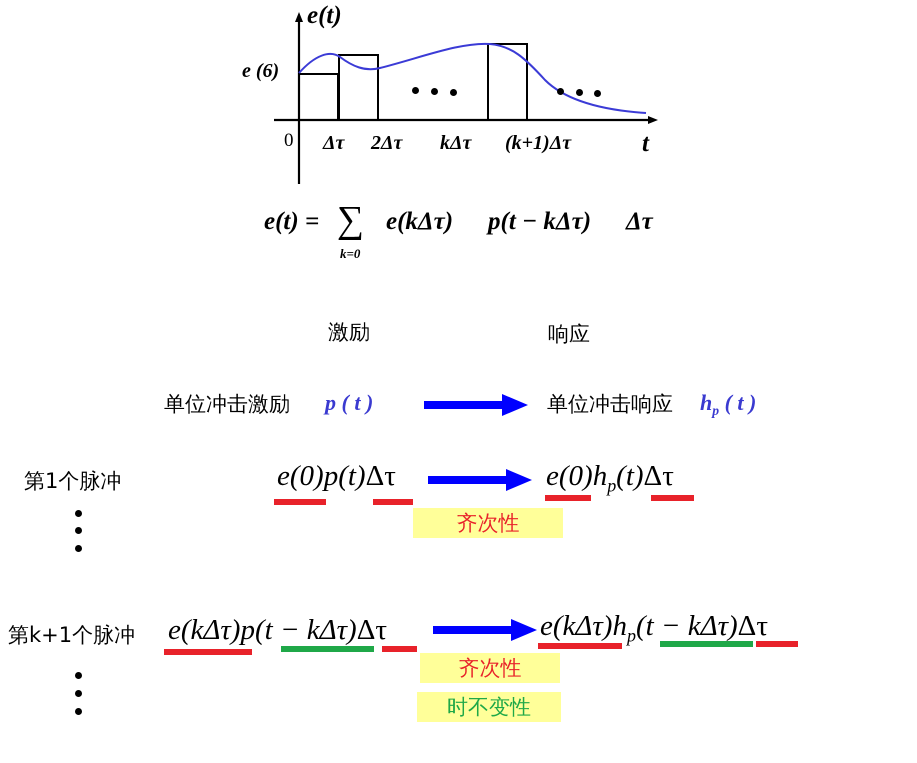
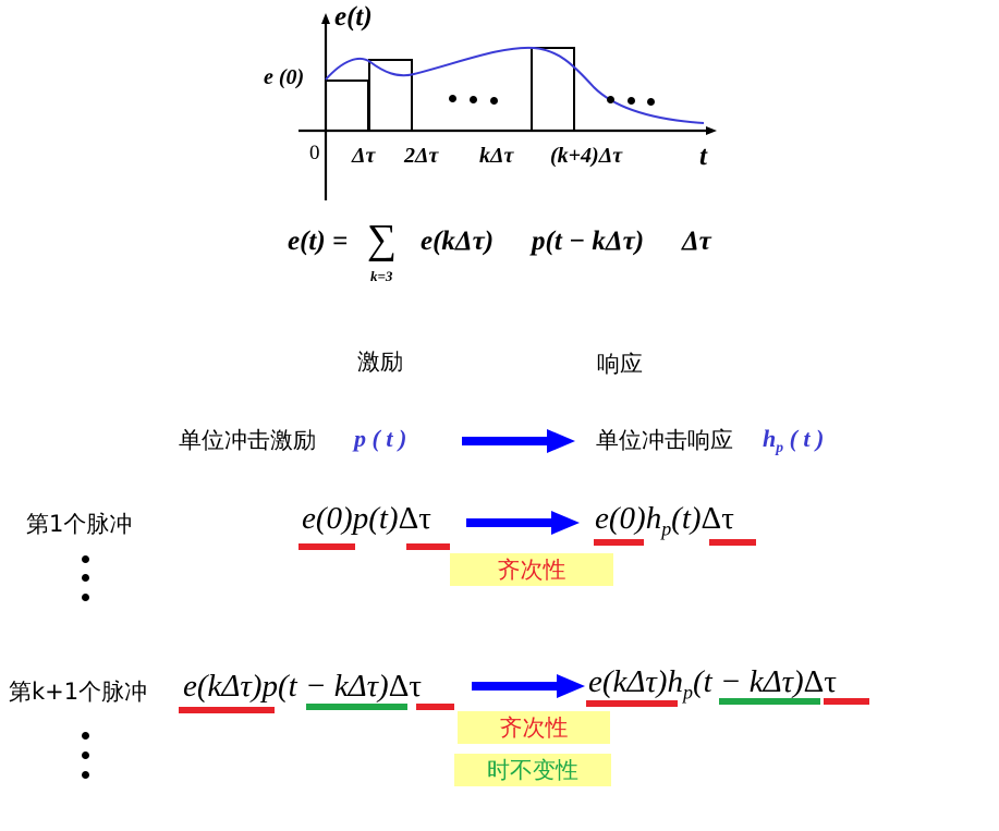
  e(t)
- e (6)
+ e (0)
  0
  Δτ
  2Δτ
  kΔτ
- (k+1)Δτ
+ (k+4)Δτ
  t
  e(t) =
  ∑
- k=0
+ k=3
  e(kΔτ)
  p(t − kΔτ)
  Δτ
  激励
  响应
  单位冲击激励
  p ( t )
  单位冲击响应
  hp ( t )
  第1个脉冲
  e(0)p(t)Δτ
  e(0)hp(t)Δτ
  齐次性
  第k+1个脉冲
  e(kΔτ)p(t − kΔτ)Δτ
  e(kΔτ)hp(t − kΔτ)Δτ
  齐次性
  时不变性
